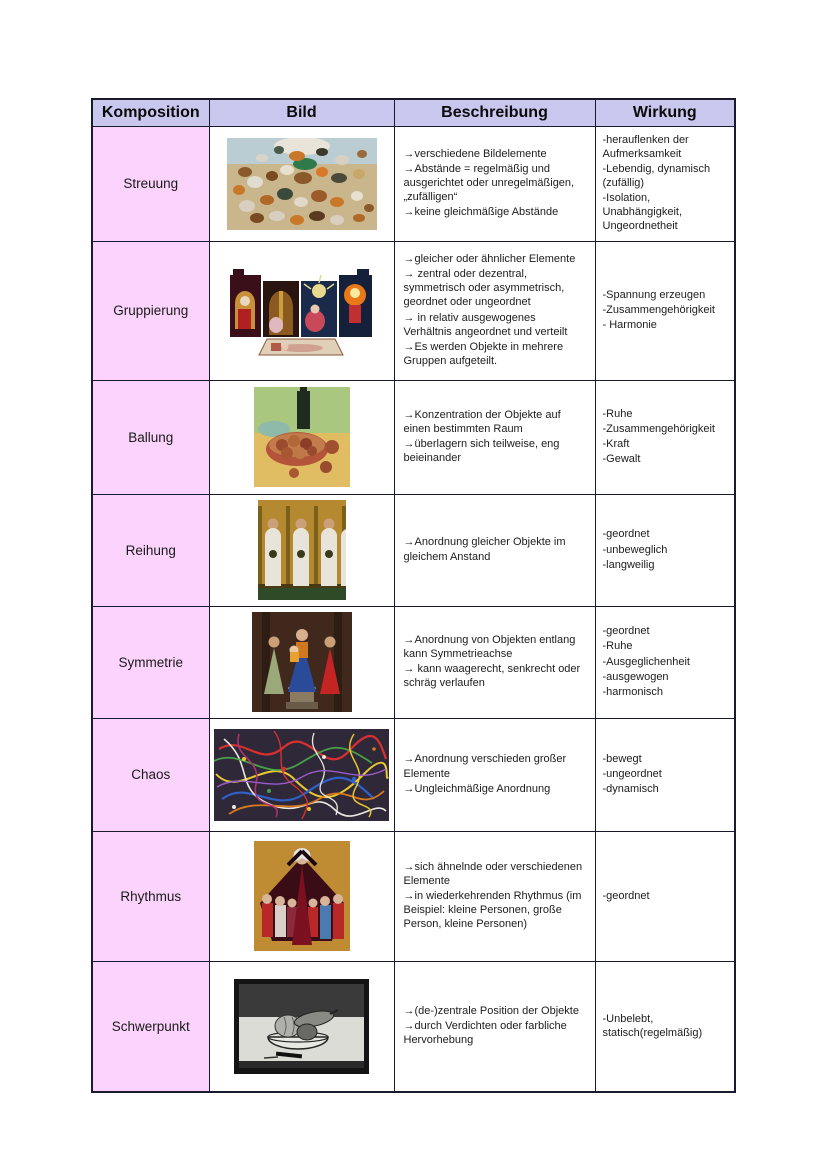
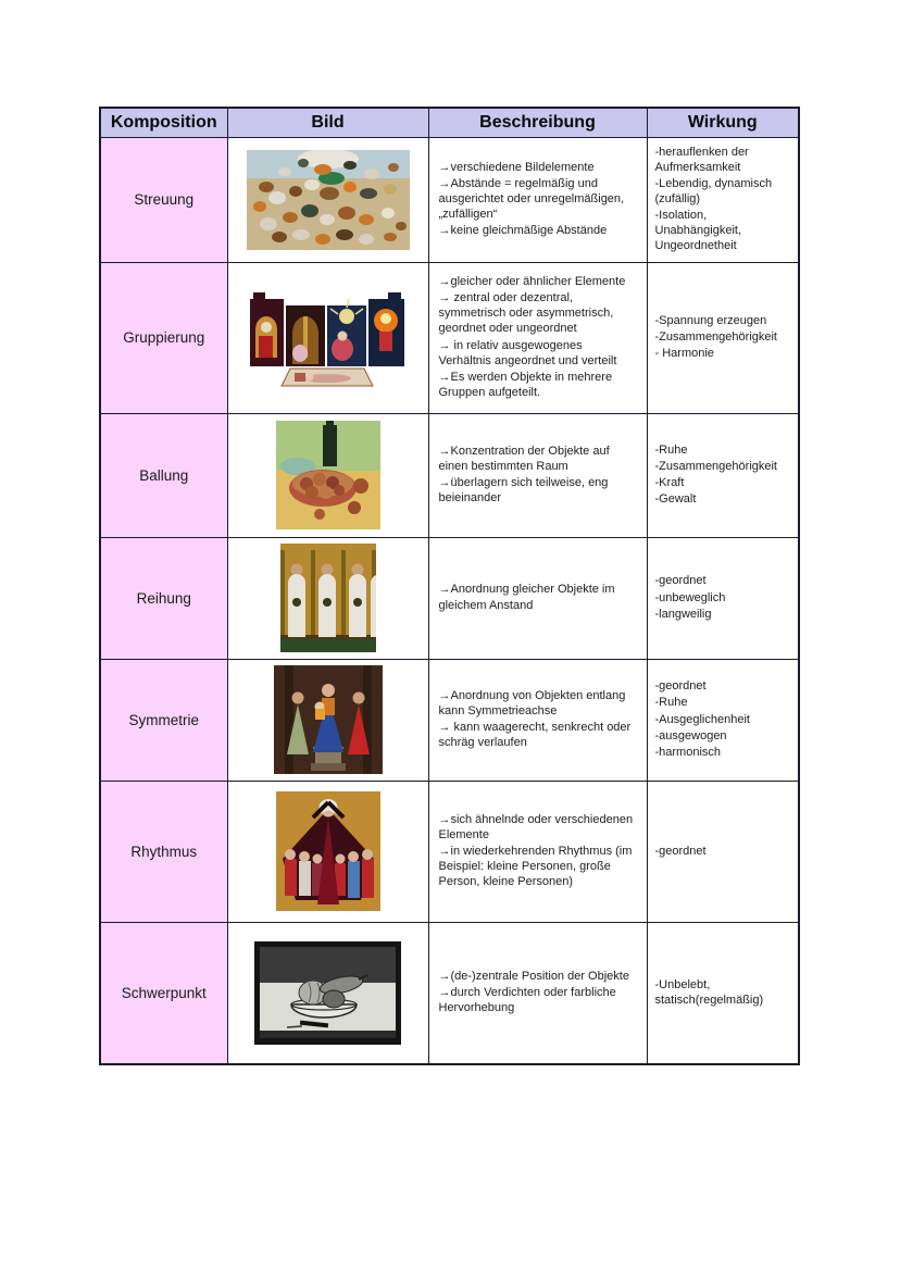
  Komposition	Bild	Beschreibung	Wirkung
  Streuung		→verschiedene Bildelemente →Abstände = regelmäßig und ausgerichtet oder unregelmäßigen, „zufälligen“ →keine gleichmäßige Abstände	-herauflenken der Aufmerksamkeit -Lebendig, dynamisch (zufällig) -Isolation, Unabhängigkeit, Ungeordnetheit
  Gruppierung		→gleicher oder ähnlicher Elemente → zentral oder dezentral, symmetrisch oder asymmetrisch, geordnet oder ungeordnet → in relativ ausgewogenes Verhältnis angeordnet und verteilt →Es werden Objekte in mehrere Gruppen aufgeteilt.	-Spannung erzeugen -Zusammengehörigkeit - Harmonie
  Ballung		→Konzentration der Objekte auf einen bestimmten Raum →überlagern sich teilweise, eng beieinander	-Ruhe -Zusammengehörigkeit -Kraft -Gewalt
  Reihung		→Anordnung gleicher Objekte im gleichem Anstand	-geordnet -unbeweglich -langweilig
  Symmetrie		→Anordnung von Objekten entlang kann Symmetrieachse → kann waagerecht, senkrecht oder schräg verlaufen	-geordnet -Ruhe -Ausgeglichenheit -ausgewogen -harmonisch
- Chaos		→Anordnung verschieden großer Elemente →Ungleichmäßige Anordnung	-bewegt -ungeordnet -dynamisch
  Rhythmus		→sich ähnelnde oder verschiedenen Elemente →in wiederkehrenden Rhythmus (im Beispiel: kleine Personen, große Person, kleine Personen)	-geordnet
  Schwerpunkt		→(de-)zentrale Position der Objekte →durch Verdichten oder farbliche Hervorhebung	-Unbelebt, statisch(regelmäßig)
